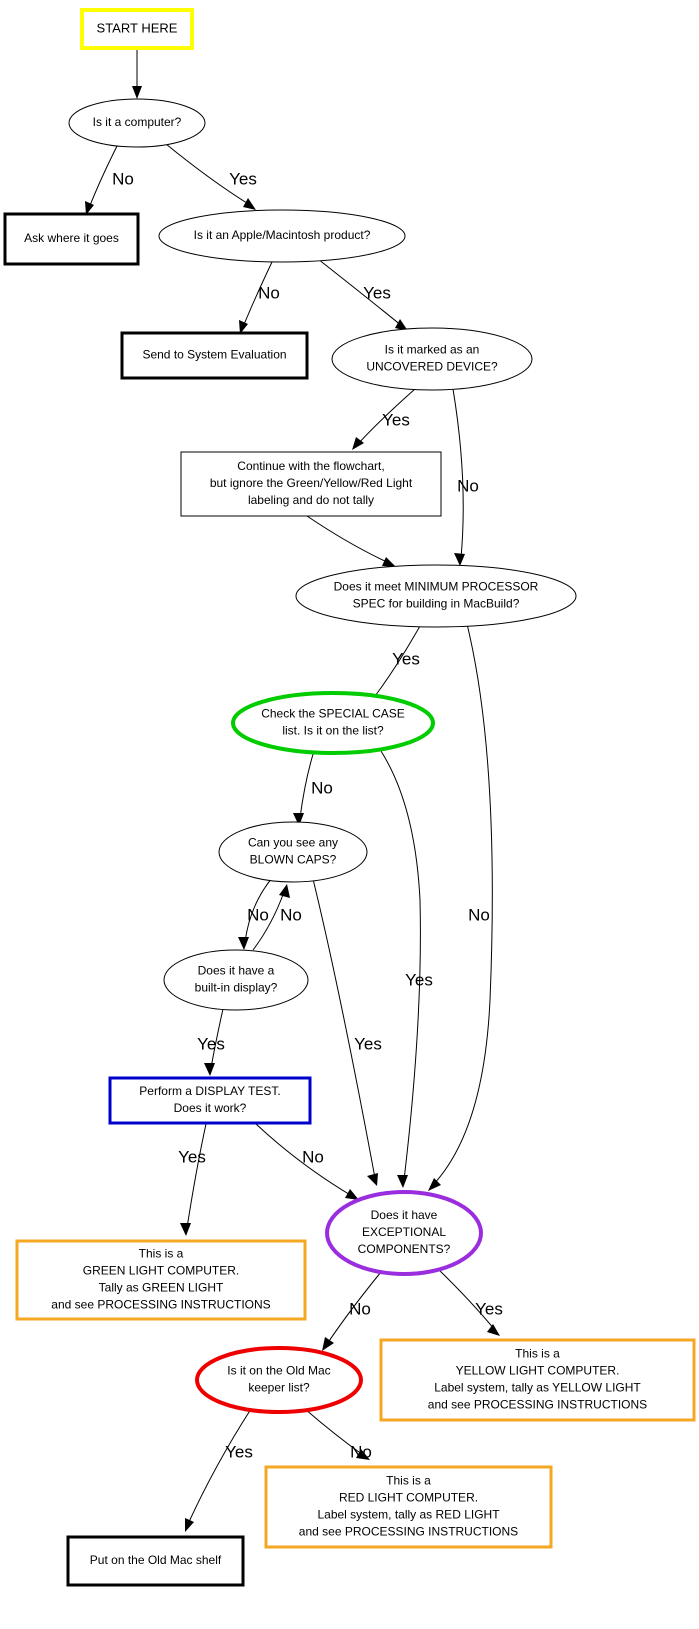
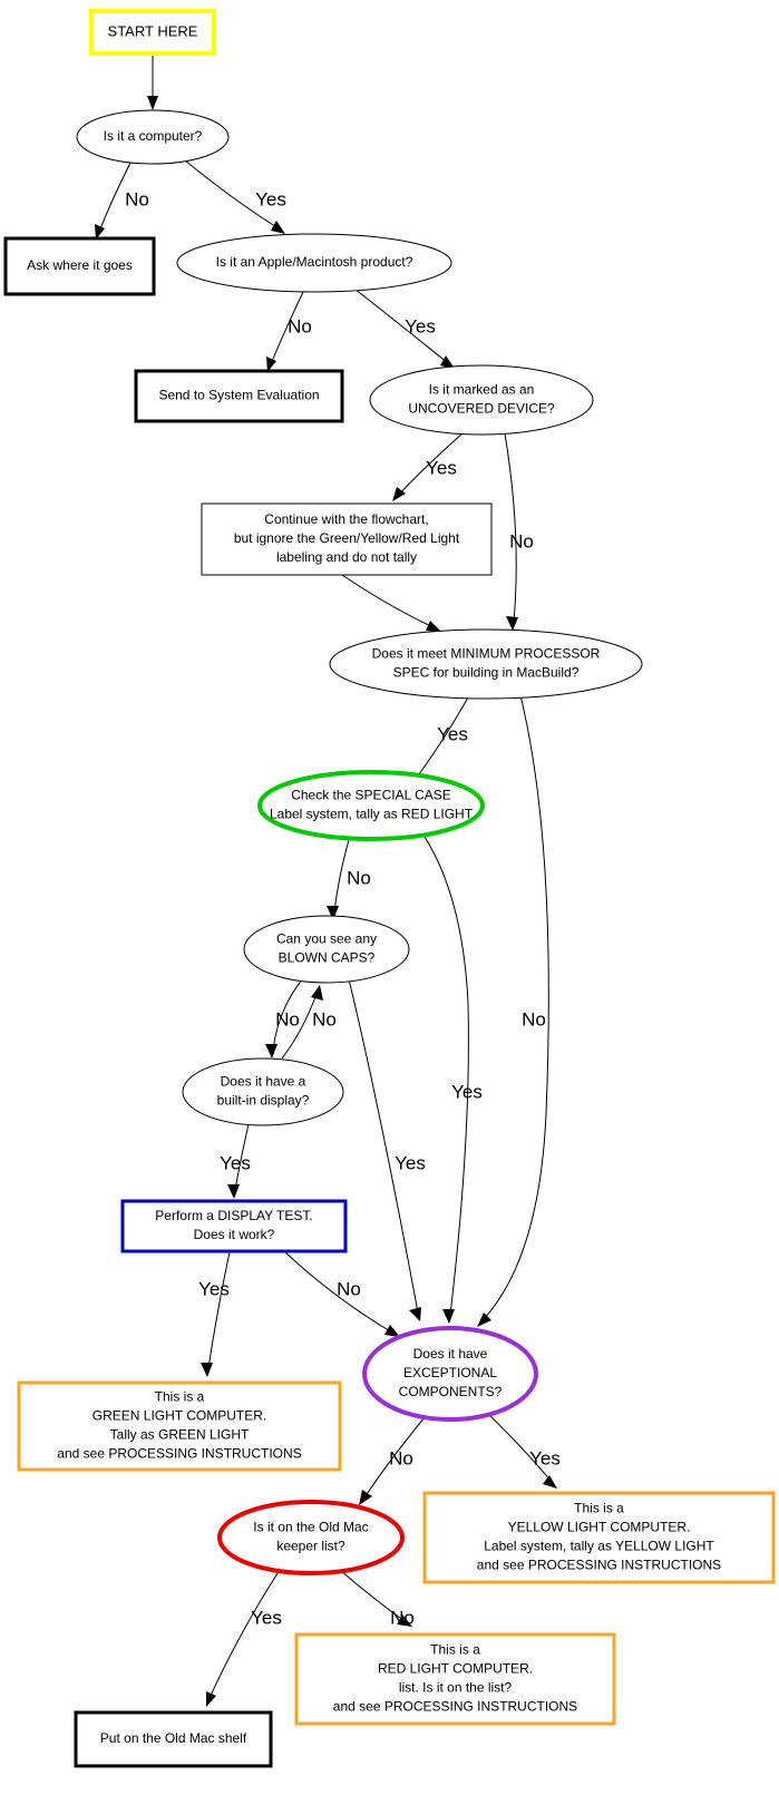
  START HERE
  Is it a computer?
  Ask where it goes
  Is it an Apple/Macintosh product?
  Send to System Evaluation
  Is it marked as an
  UNCOVERED DEVICE?
  Continue with the flowchart,
  but ignore the Green/Yellow/Red Light
  labeling and do not tally
  Does it meet MINIMUM PROCESSOR
  SPEC for building in MacBuild?
  Check the SPECIAL CASE
- list. Is it on the list?
+ Label system, tally as RED LIGHT
  Can you see any
  BLOWN CAPS?
  Does it have a
  built-in display?
  Perform a DISPLAY TEST.
  Does it work?
  This is a
  GREEN LIGHT COMPUTER.
  Tally as GREEN LIGHT
  and see PROCESSING INSTRUCTIONS
  Does it have
  EXCEPTIONAL
  COMPONENTS?
  This is a
  YELLOW LIGHT COMPUTER.
  Label system, tally as YELLOW LIGHT
  and see PROCESSING INSTRUCTIONS
  Is it on the Old Mac
  keeper list?
  Put on the Old Mac shelf
  This is a
  RED LIGHT COMPUTER.
- Label system, tally as RED LIGHT
+ list. Is it on the list?
  and see PROCESSING INSTRUCTIONS
  No
  Yes
  No
  Yes
  Yes
  No
  Yes
  No
  No
  Yes
  No
  No
  Yes
  Yes
  Yes
  No
  No
  Yes
  Yes
  No
